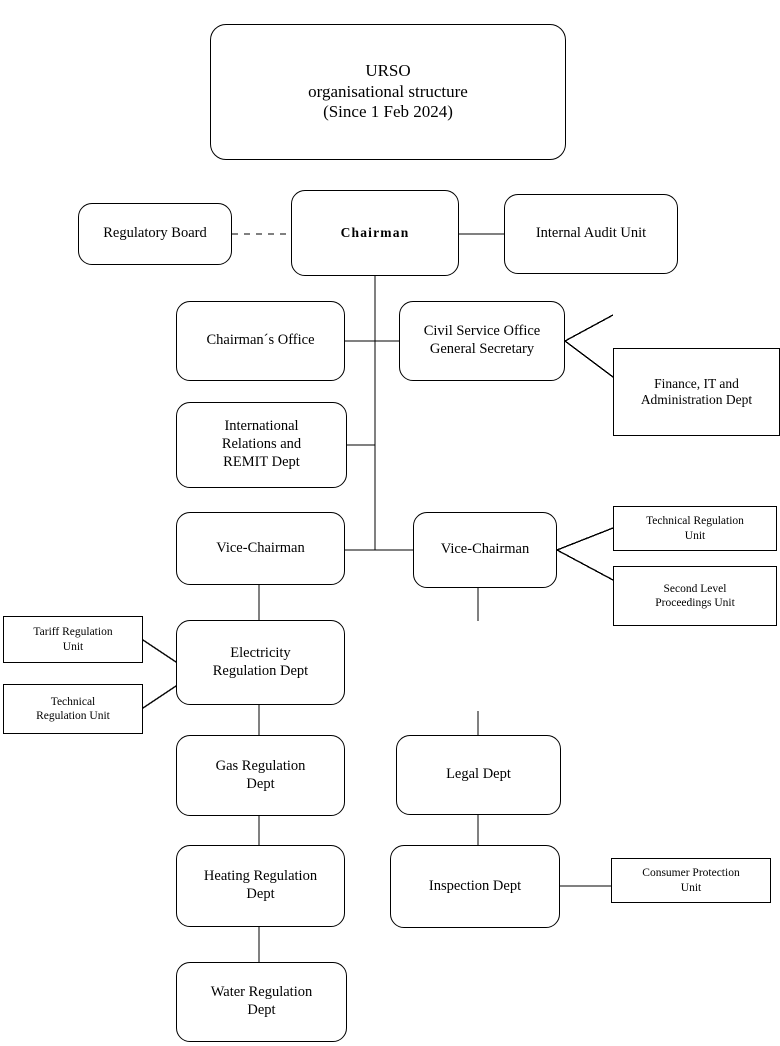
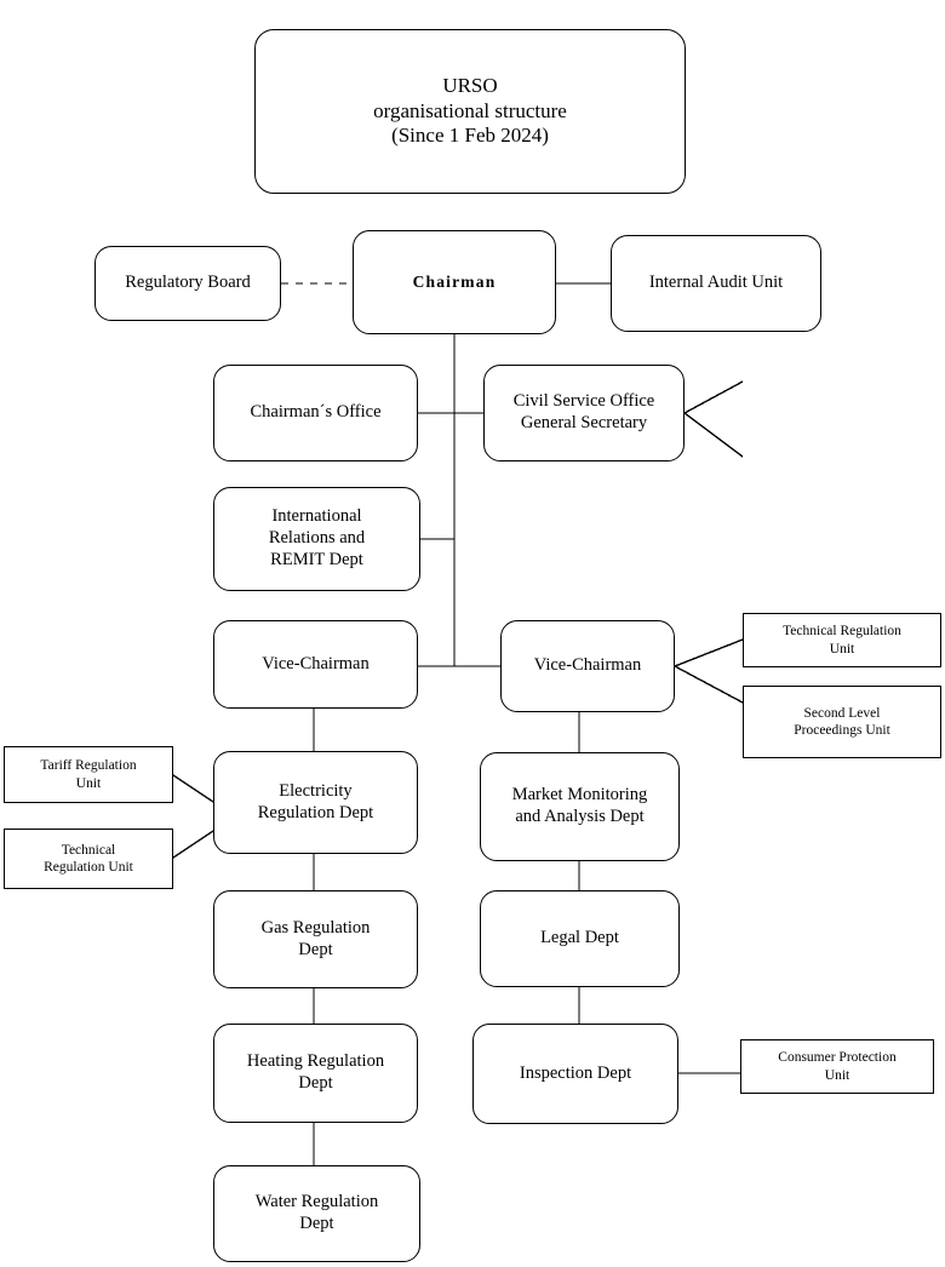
  URSO
  organisational structure
  (Since 1 Feb 2024)
  Regulatory Board
  Chairman
  Internal Audit Unit
  Chairman´s Office
  Civil Service Office
  General Secretary
- Finance, IT and
- Administration Dept
  International
  Relations and
  REMIT Dept
  Vice-Chairman
  Vice-Chairman
  Technical Regulation
  Unit
  Second Level
  Proceedings Unit
  Tariff Regulation
  Unit
  Technical
  Regulation Unit
  Electricity
  Regulation Dept
  Gas Regulation
  Dept
  Heating Regulation
  Dept
  Water Regulation
  Dept
+ Market Monitoring
+ and Analysis Dept
  Legal Dept
  Inspection Dept
  Consumer Protection
  Unit
